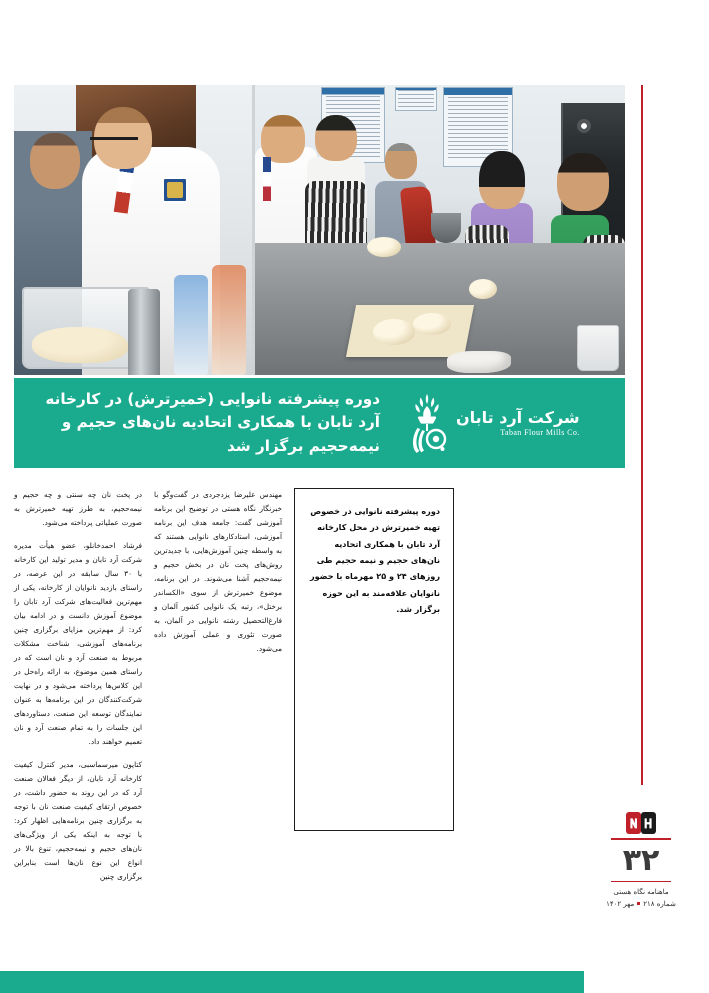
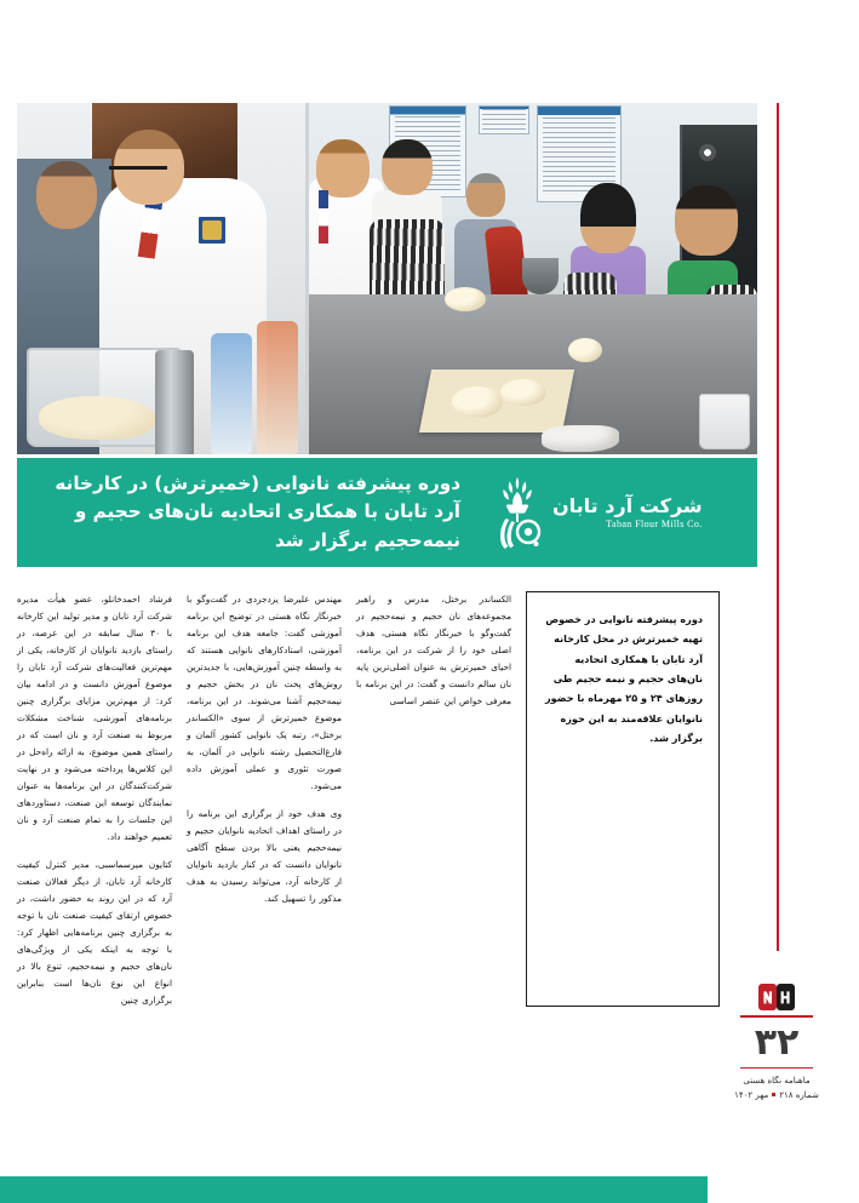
  دوره پیشرفته نانوایی (خمیرترش) در کارخانه
  آرد تابان با همکاری اتحادیه نان‌های حجیم و
  نیمه‌حجیم برگزار شد
  شرکت آرد تابان
  Taban Flour Mills Co.
- در پخت نان چه سنتی و چه حجیم و نیمه‌حجیم، به طرز تهیه خمیرترش به صورت عملیاتی پرداخته می‌شود.
  فرشاد احمدخانلو، عضو هیأت مدیره شرکت آرد تابان و مدیر تولید این کارخانه با ۳۰ سال سابقه در این عرصه، در راستای بازدید نانوایان از کارخانه، یکی از مهم‌ترین فعالیت‌های شرکت آرد تابان را موضوع آموزش دانست و در ادامه بیان کرد: از مهم‌ترین مزایای برگزاری چنین برنامه‌های آموزشی، شناخت مشکلات مربوط به صنعت آرد و نان است که در راستای همین موضوع، به ارائه راه‌حل در این کلاس‌ها پرداخته می‌شود و در نهایت شرکت‌کنندگان در این برنامه‌ها به عنوان نمایندگان توسعه این صنعت، دستاوردهای این جلسات را به تمام صنعت آرد و نان تعمیم خواهند داد.
  کتایون میرسماسبی، مدیر کنترل کیفیت کارخانه آرد تابان، از دیگر فعالان صنعت آرد که در این روند به حضور داشت، در خصوص ارتقای کیفیت صنعت نان با توجه به برگزاری چنین برنامه‌هایی اظهار کرد: با توجه به اینکه یکی از ویژگی‌های نان‌های حجیم و نیمه‌حجیم، تنوع بالا در انواع این نوع نان‌ها است بنابراین برگزاری چنین
  مهندس علیرضا یزدجردی در گفت‌وگو با خبرنگار نگاه هستی در توضیح این برنامه آموزشی گفت: جامعه هدف این برنامه آموزشی، استادکارهای نانوایی هستند که به واسطه چنین آموزش‌هایی، با جدیدترین روش‌های پخت نان در بخش حجیم و نیمه‌حجیم آشنا می‌شوند. در این برنامه، موضوع خمیرترش از سوی «الکساندر برختل»، رتبه یک نانوایی کشور آلمان و فارغ‌التحصیل رشته نانوایی در آلمان، به صورت تئوری و عملی آموزش داده می‌شود.
+ وی هدف خود از برگزاری این برنامه را در راستای اهداف اتحادیه نانوایان حجیم و نیمه‌حجیم یعنی بالا بردن سطح آگاهی نانوایان دانست که در کنار بازدید نانوایان از کارخانه آرد، می‌تواند رسیدن به هدف مذکور را تسهیل کند.
+ الکساندر برختل، مدرس و راهبر مجموعه‌های نان حجیم و نیمه‌حجیم در گفت‌وگو با خبرنگار نگاه هستی، هدف اصلی خود را از شرکت در این برنامه، احیای خمیرترش به عنوان اصلی‌ترین پایه نان سالم دانست و گفت: در این برنامه با معرفی خواص این عنصر اساسی
  دوره پیشرفته نانوایی در خصوص تهیه خمیرترش در محل کارخانه آرد تابان با همکاری اتحادیه نان‌های حجیم و نیمه حجیم طی روزهای ۲۴ و ۲۵ مهرماه با حضور نانوایان علاقه‌مند به این حوزه برگزار شد.
  ۳۲
  ماهنامه نگاه هستی
  شماره ۲۱۸مهر ۱۴۰۲
